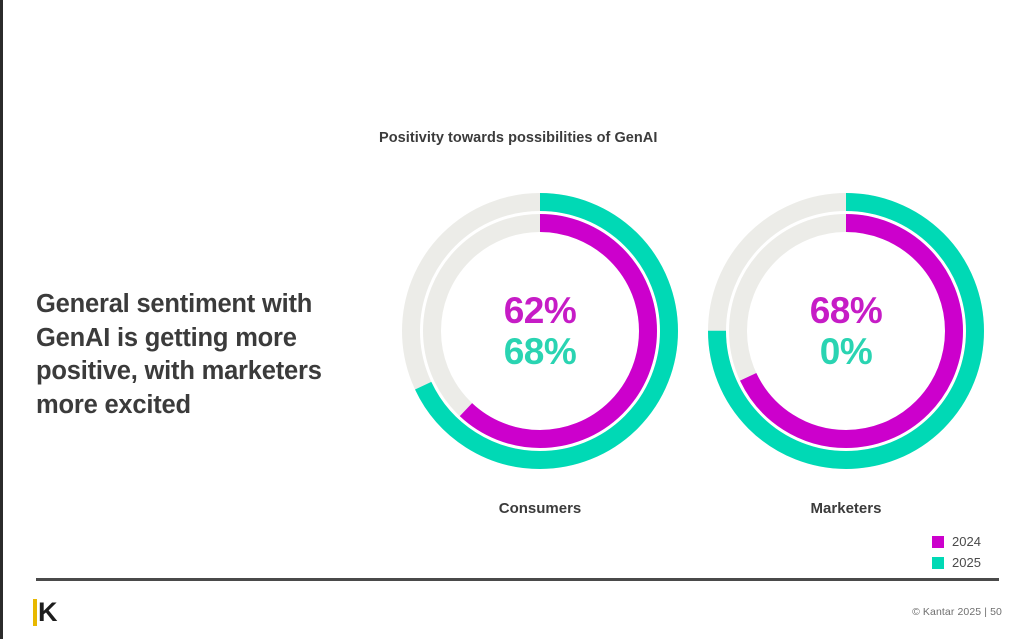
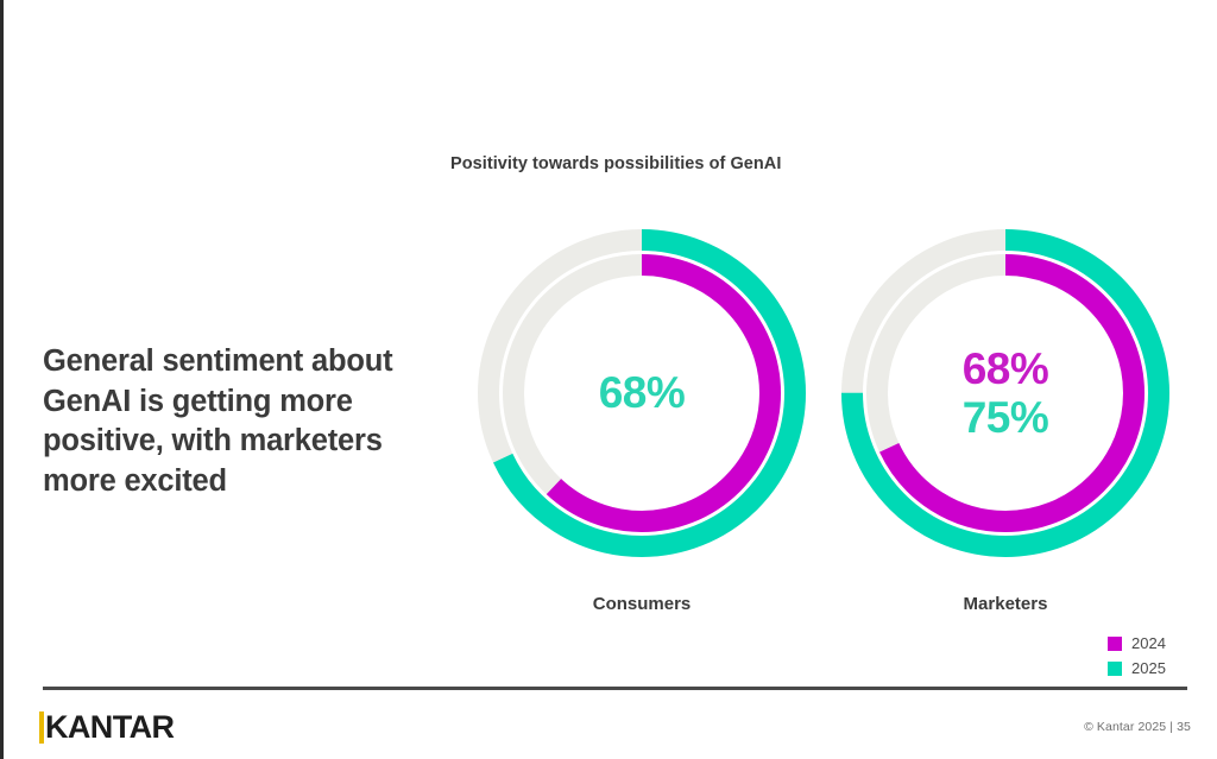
- General sentiment with GenAI is getting more positive, with marketers more excited
+ General sentiment about GenAI is getting more positive, with marketers more excited
  Positivity towards possibilities of GenAI
- 62%
  68%
  Consumers
  68%
- 0%
+ 75%
  Marketers
  2024
  2025
  K
+ ANTAR
- © Kantar 2025 | 50
+ © Kantar 2025 | 35
